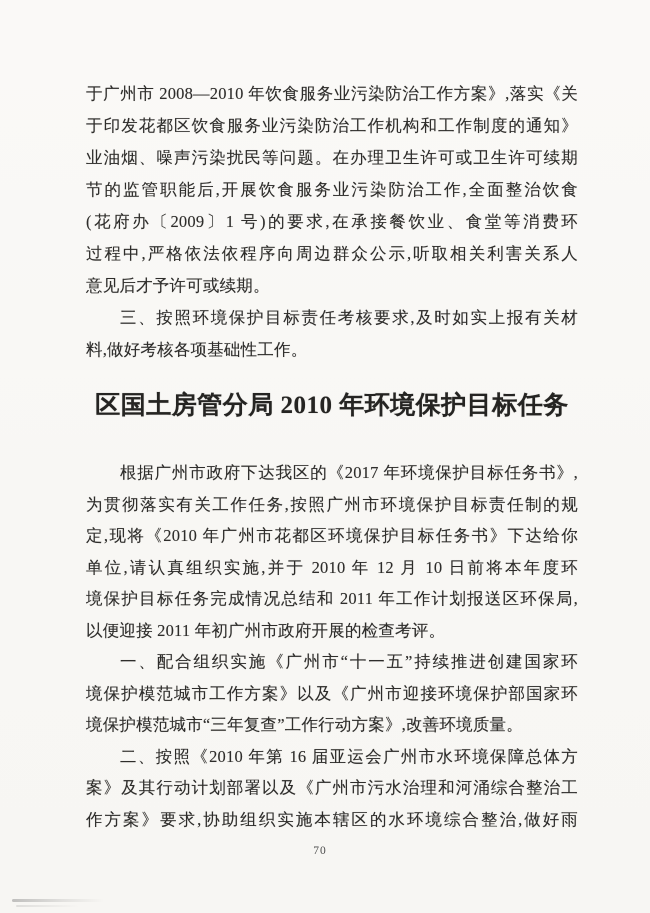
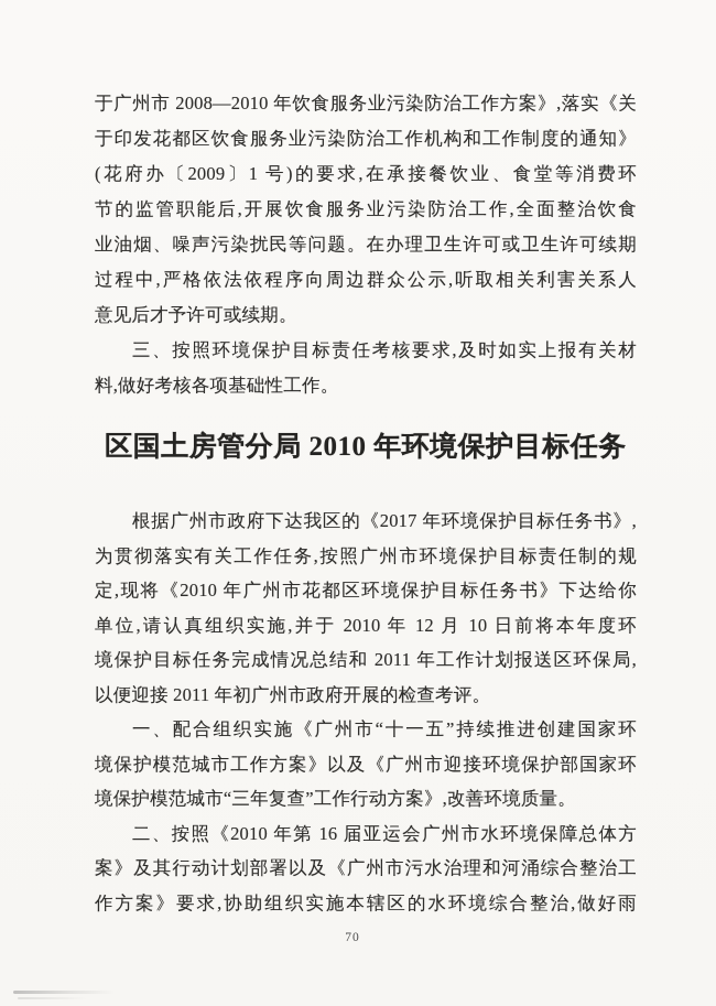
  于广州市 2008—2010 年饮食服务业污染防治工作方案》,落实《关
  于印发花都区饮食服务业污染防治工作机构和工作制度的通知》
- 业油烟、噪声污染扰民等问题。在办理卫生许可或卫生许可续期
+ (花府办〔2009〕1 号)的要求,在承接餐饮业、食堂等消费环
  节的监管职能后,开展饮食服务业污染防治工作,全面整治饮食
- (花府办〔2009〕1 号)的要求,在承接餐饮业、食堂等消费环
+ 业油烟、噪声污染扰民等问题。在办理卫生许可或卫生许可续期
  过程中,严格依法依程序向周边群众公示,听取相关利害关系人
  意见后才予许可或续期。
  三、按照环境保护目标责任考核要求,及时如实上报有关材
  料,做好考核各项基础性工作。
  区国土房管分局 2010 年环境保护目标任务
  根据广州市政府下达我区的《2017 年环境保护目标任务书》,
  为贯彻落实有关工作任务,按照广州市环境保护目标责任制的规
  定,现将《2010 年广州市花都区环境保护目标任务书》下达给你
  单位,请认真组织实施,并于 2010 年 12 月 10 日前将本年度环
  境保护目标任务完成情况总结和 2011 年工作计划报送区环保局,
  以便迎接 2011 年初广州市政府开展的检查考评。
  一、配合组织实施《广州市“十一五”持续推进创建国家环
  境保护模范城市工作方案》以及《广州市迎接环境保护部国家环
  境保护模范城市“三年复查”工作行动方案》,改善环境质量。
  二、按照《2010 年第 16 届亚运会广州市水环境保障总体方
  案》及其行动计划部署以及《广州市污水治理和河涌综合整治工
  作方案》要求,协助组织实施本辖区的水环境综合整治,做好雨
  70
